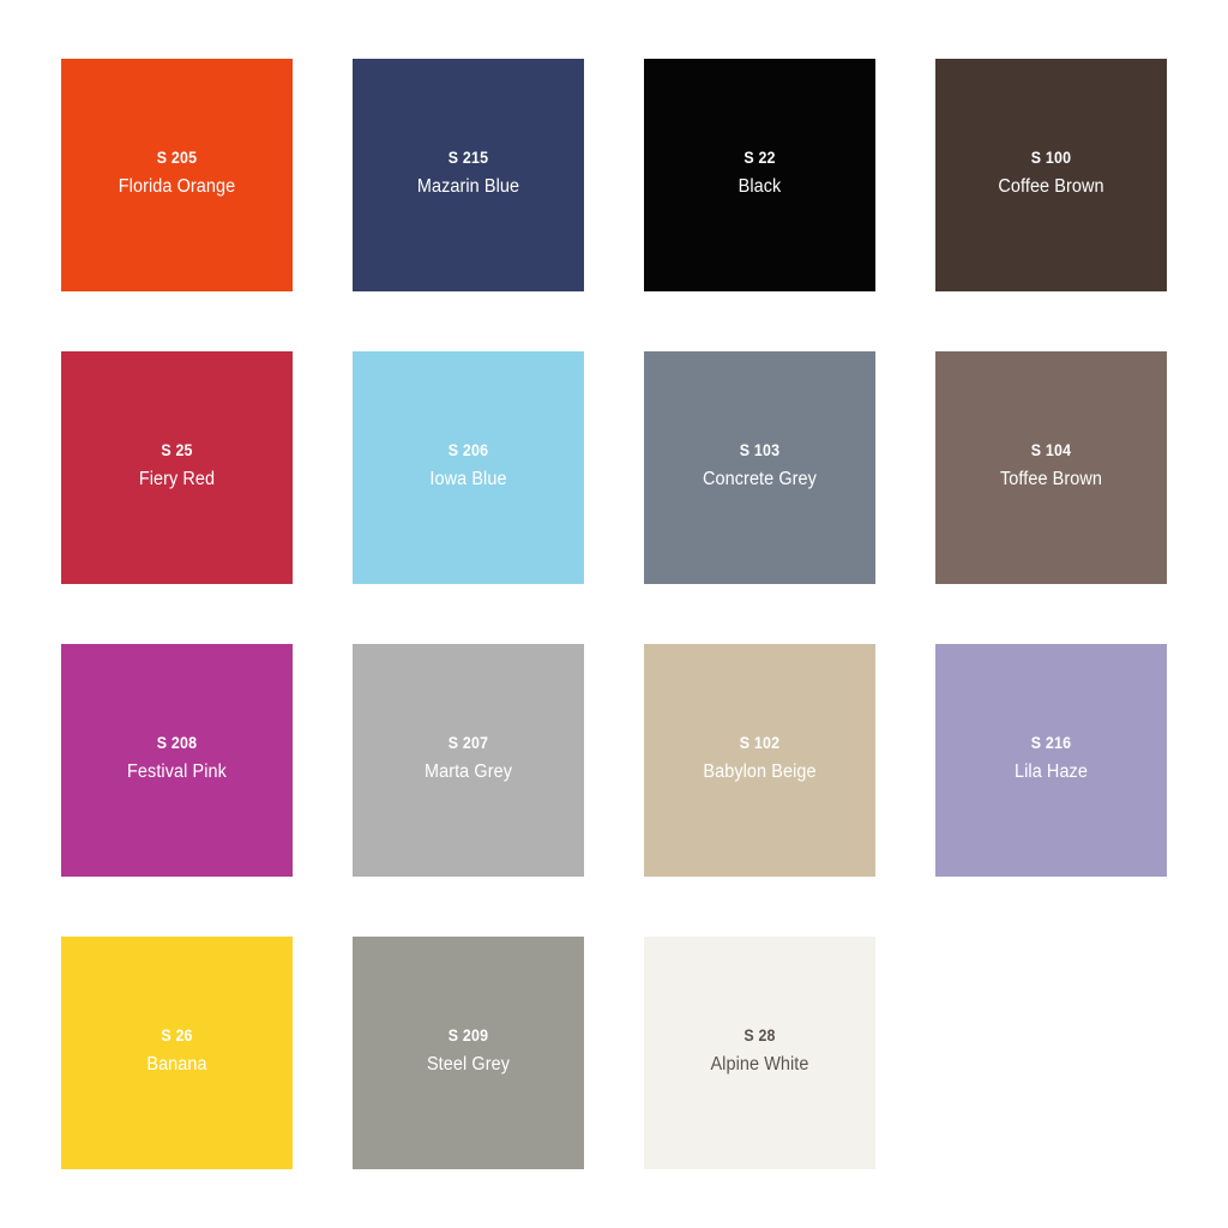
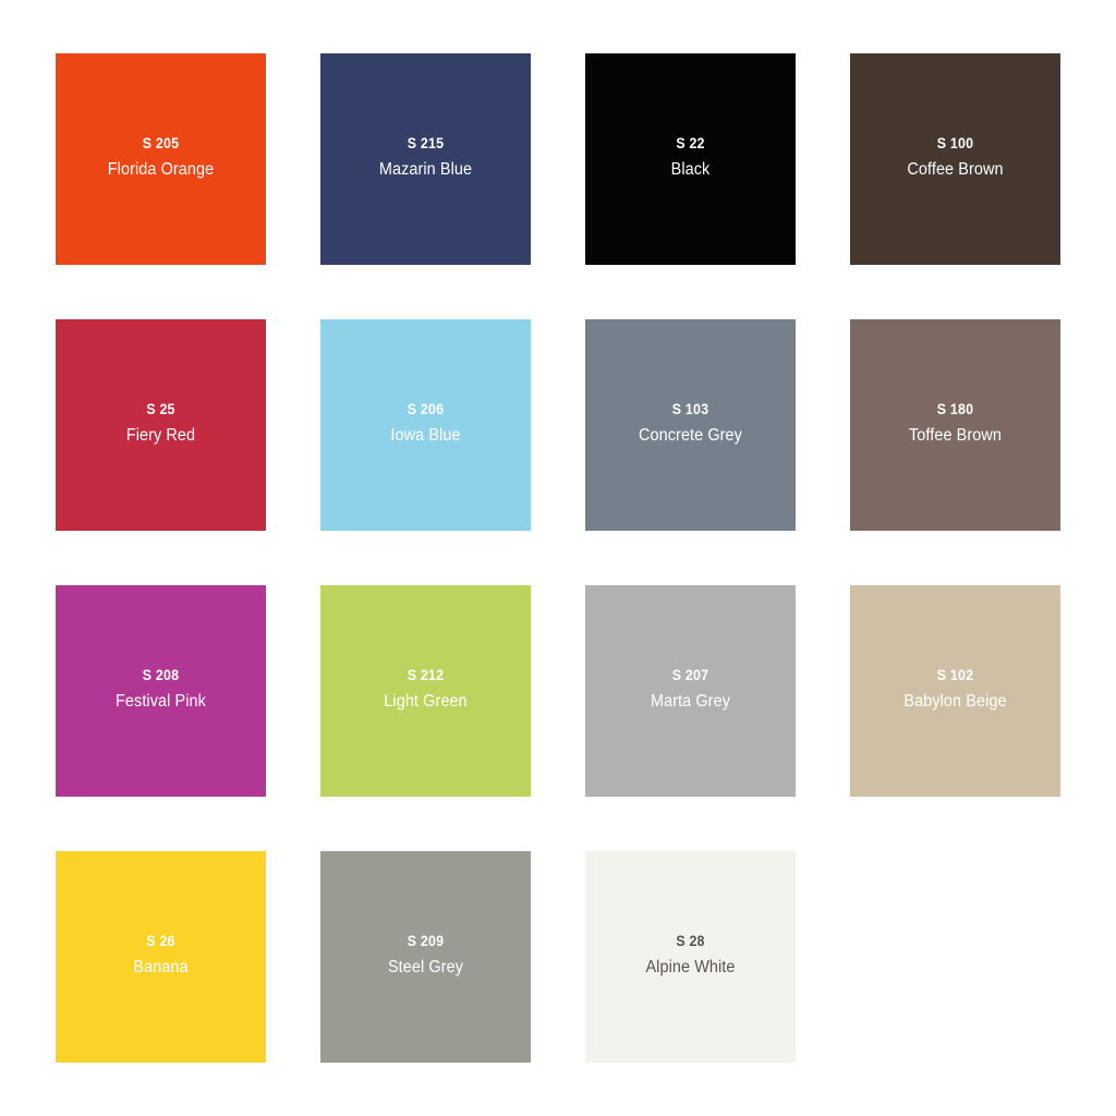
  S 205
  Florida Orange
  S 215
  Mazarin Blue
  S 22
  Black
  S 100
  Coffee Brown
  S 25
  Fiery Red
  S 206
  Iowa Blue
  S 103
  Concrete Grey
- S 104
+ S 180
  Toffee Brown
  S 208
  Festival Pink
+ S 212
+ Light Green
  S 207
  Marta Grey
  S 102
  Babylon Beige
- S 216
- Lila Haze
  S 26
  Banana
  S 209
  Steel Grey
  S 28
  Alpine White
